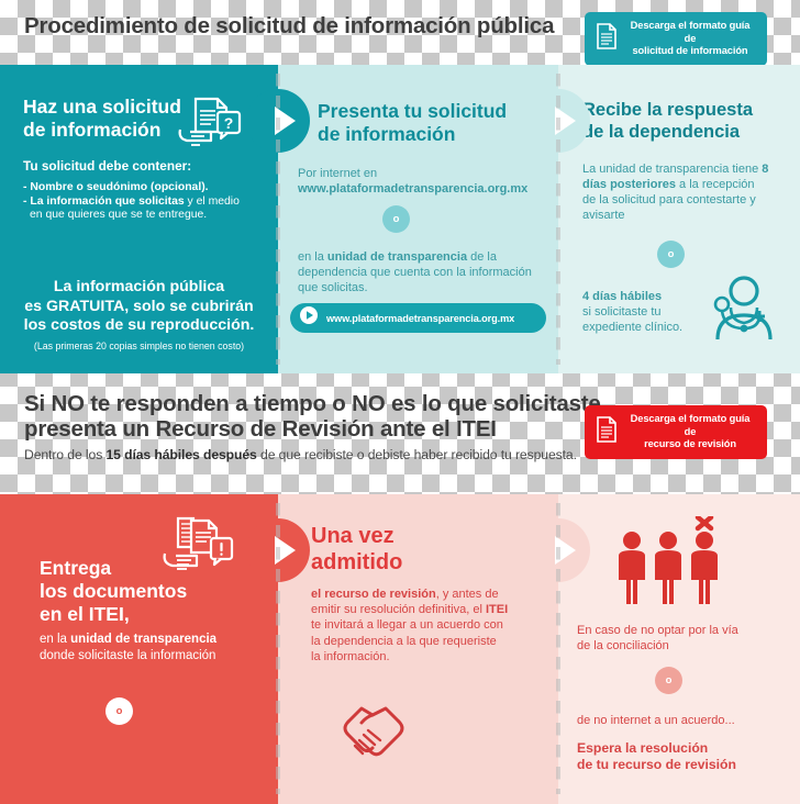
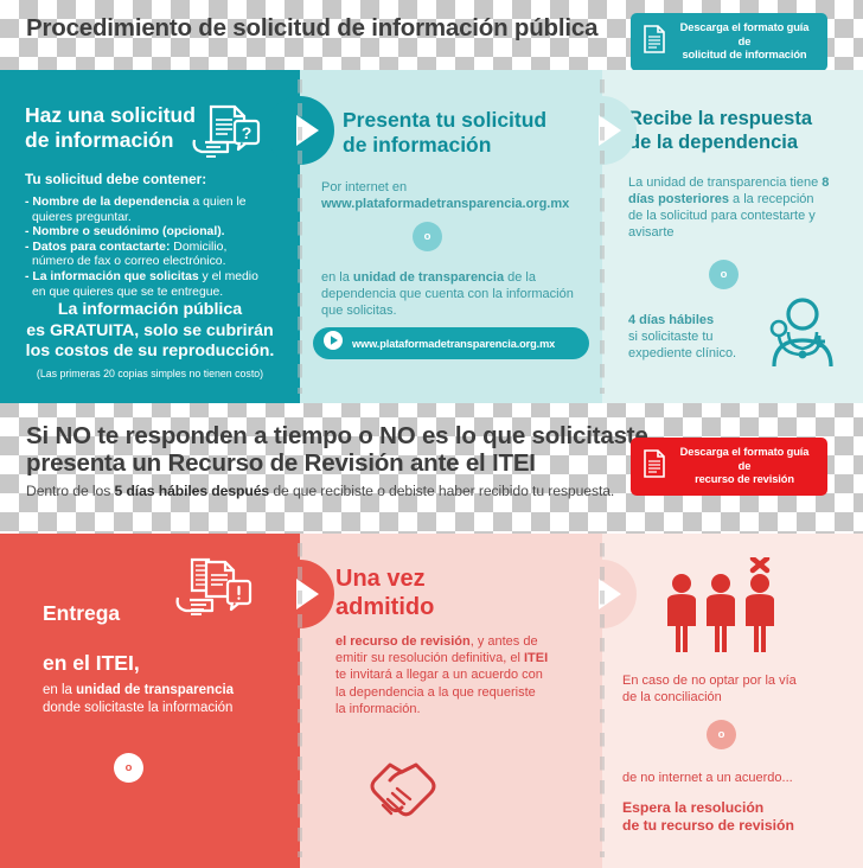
  Procedimiento de solicitud de información pública
  Descarga el formato guía de
  solicitud de información
  Haz una solicitud
  de información
  ?
  Tu solicitud debe contener:
+ - Nombre de la dependencia a quien le
+ quieres preguntar.
  - Nombre o seudónimo (opcional).
+ - Datos para contactarte: Domicilio,
+ número de fax o correo electrónico.
  - La información que solicitas y el medio
  en que quieres que se te entregue.
  La información pública
  es GRATUITA, solo se cubrirán
  los costos de su reproducción.
  (Las primeras 20 copias simples no tienen costo)
  Presenta tu solicitud
  de información
  Por internet en
  www.plataformadetransparencia.org.mx
  o
  en la unidad de transparencia de la dependencia que cuenta con la información que solicitas.
  www.plataformadetransparencia.org.mx
  Recibe la respuesta
  e la dependencia
  La unidad de transparencia tiene 8 días posteriores a la recepción de la solicitud para contestarte y avisarte
  o
  4 días hábiles
  si solicitaste tu
  expediente clínico.
  Si NO te responden a tiempo o NO es lo que solicitaste,
  presenta un Recurso de Revisión ante el ITEI
- Dentro de los 15 días hábiles después de que recibiste o debiste haber recibido tu respuesta.
+ Dentro de los 5 días hábiles después de que recibiste o debiste haber recibido tu respuesta.
  Descarga el formato guía de
  recurso de revisión
  Entrega
- los documentos
  en el ITEI,
  en la unidad de transparencia donde solicitaste la información
  o
  Una vez
  admitido
  el recurso de revisión, y antes de emitir su resolución definitiva, el ITEI te invitará a llegar a un acuerdo con la dependencia a la que requeriste la información.
  En caso de no optar por la vía
  de la conciliación
  o
  de no internet a un acuerdo...
  Espera la resolución
  de tu recurso de revisión
